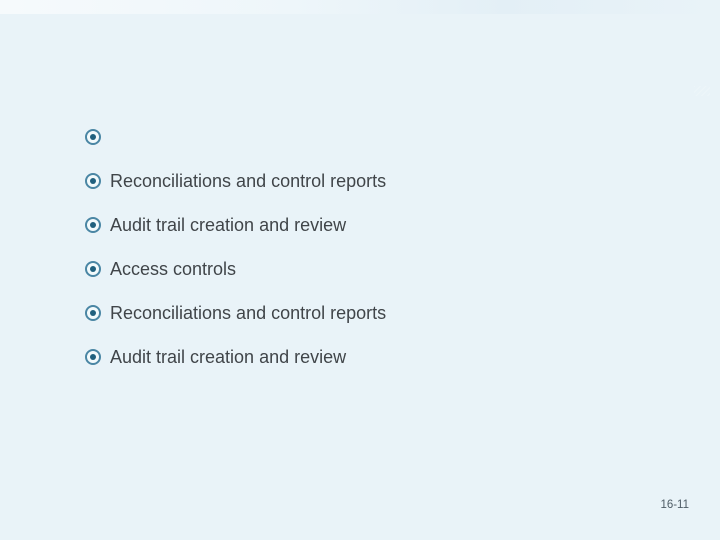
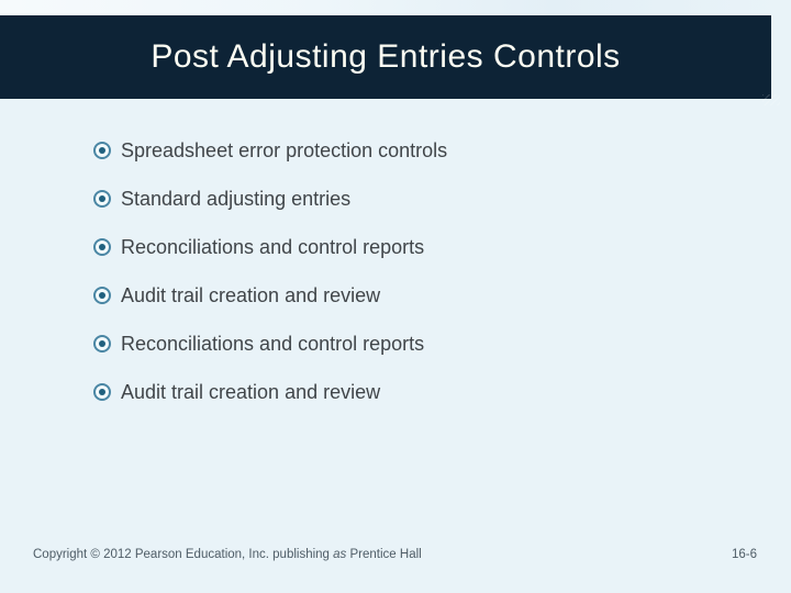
+ Post Adjusting Entries Controls
+ Spreadsheet error protection controls
+ Standard adjusting entries
  Reconciliations and control reports
  Audit trail creation and review
- Access controls
  Reconciliations and control reports
  Audit trail creation and review
+ Copyright © 2012 Pearson Education, Inc. publishing as Prentice Hall
- 16-11
+ 16-6
